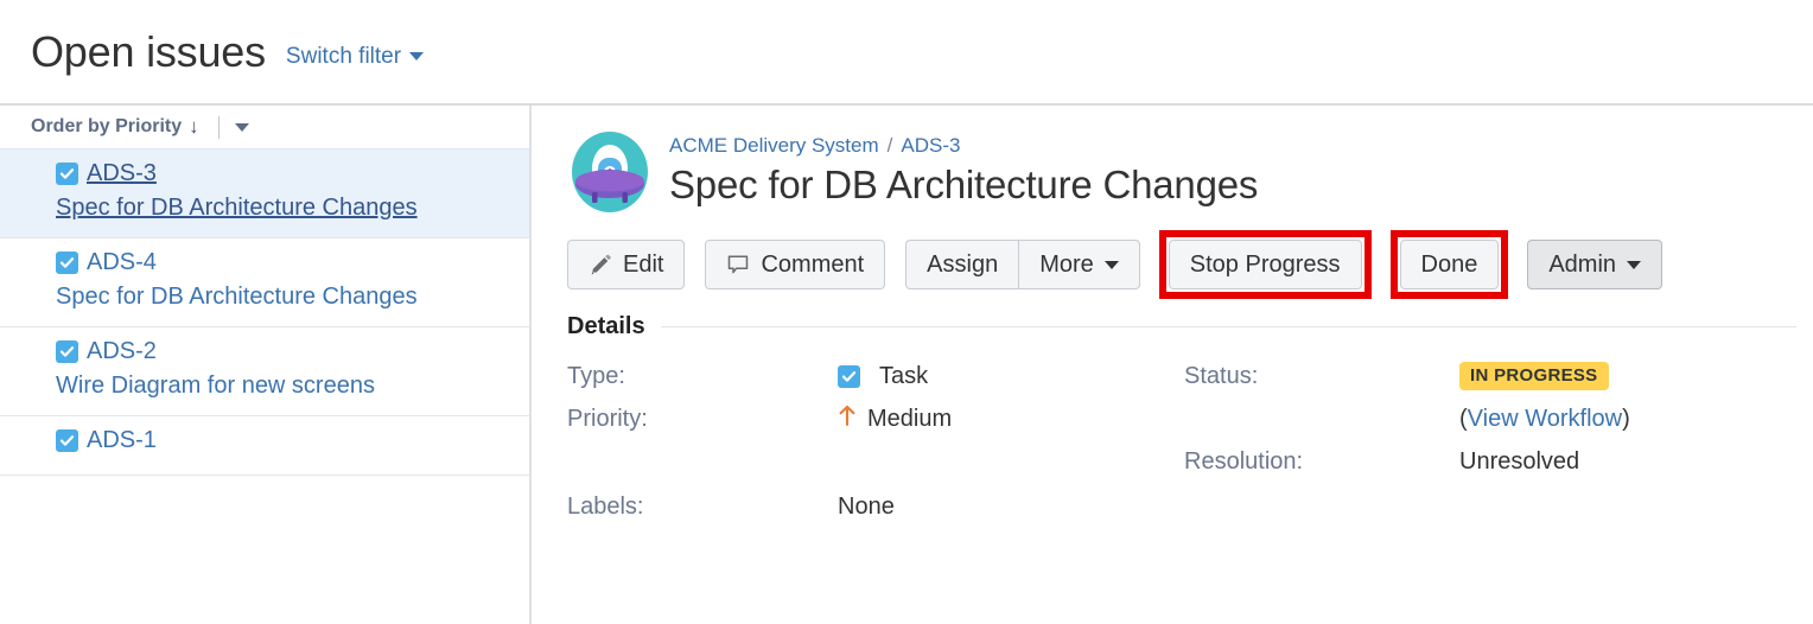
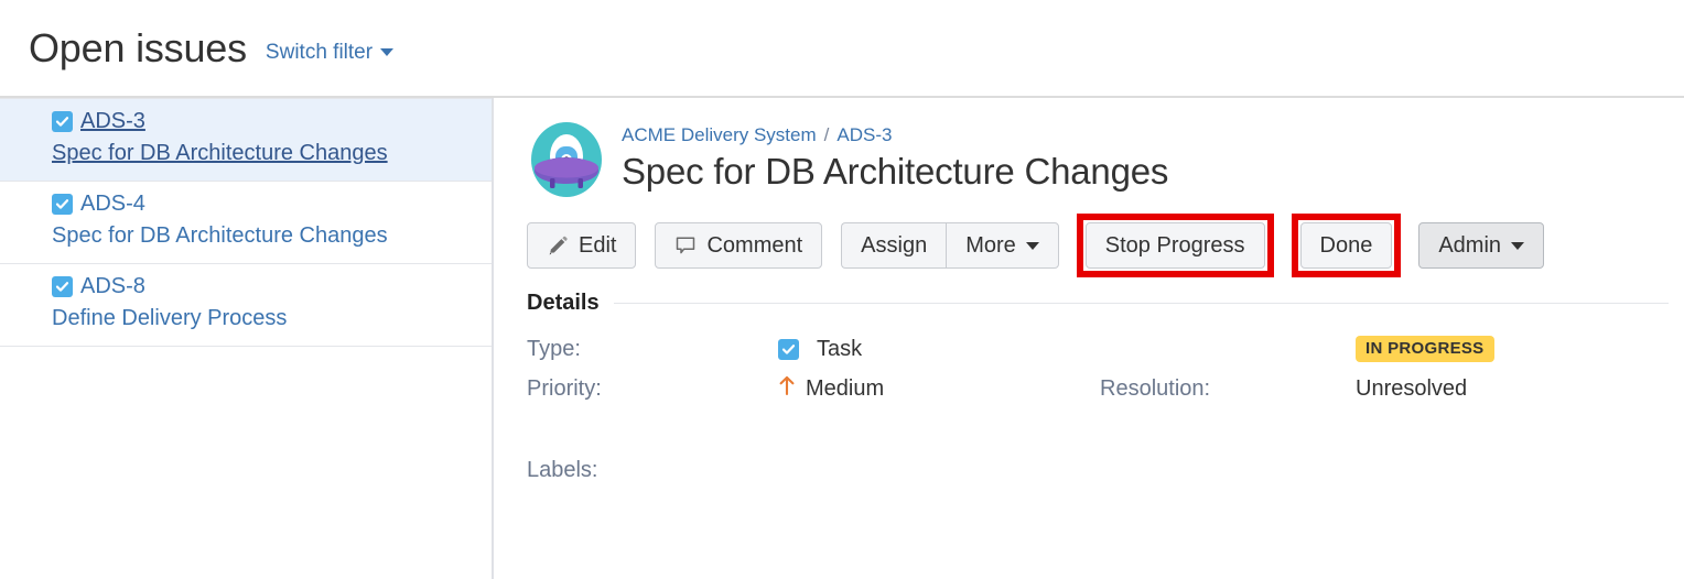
  Open issues
  Switch filter
- Order by Priority
- ↓
  ADS-3
  Spec for DB Architecture Changes
  ADS-4
  Spec for DB Architecture Changes
- ADS-2
- Wire Diagram for new screens
- ADS-1
+ ADS-8
+ Define Delivery Process
  ACME Delivery System
  /
  ADS-3
  Spec for DB Architecture Changes
  Edit
  Comment
  Assign
  More
  Stop Progress
  Done
  Admin
  Details
  Type:
  Priority:
  Labels:
  Task
  Medium
- None
- Status:
  Resolution:
  IN PROGRESS
- (
- View Workflow
- )
  Unresolved
